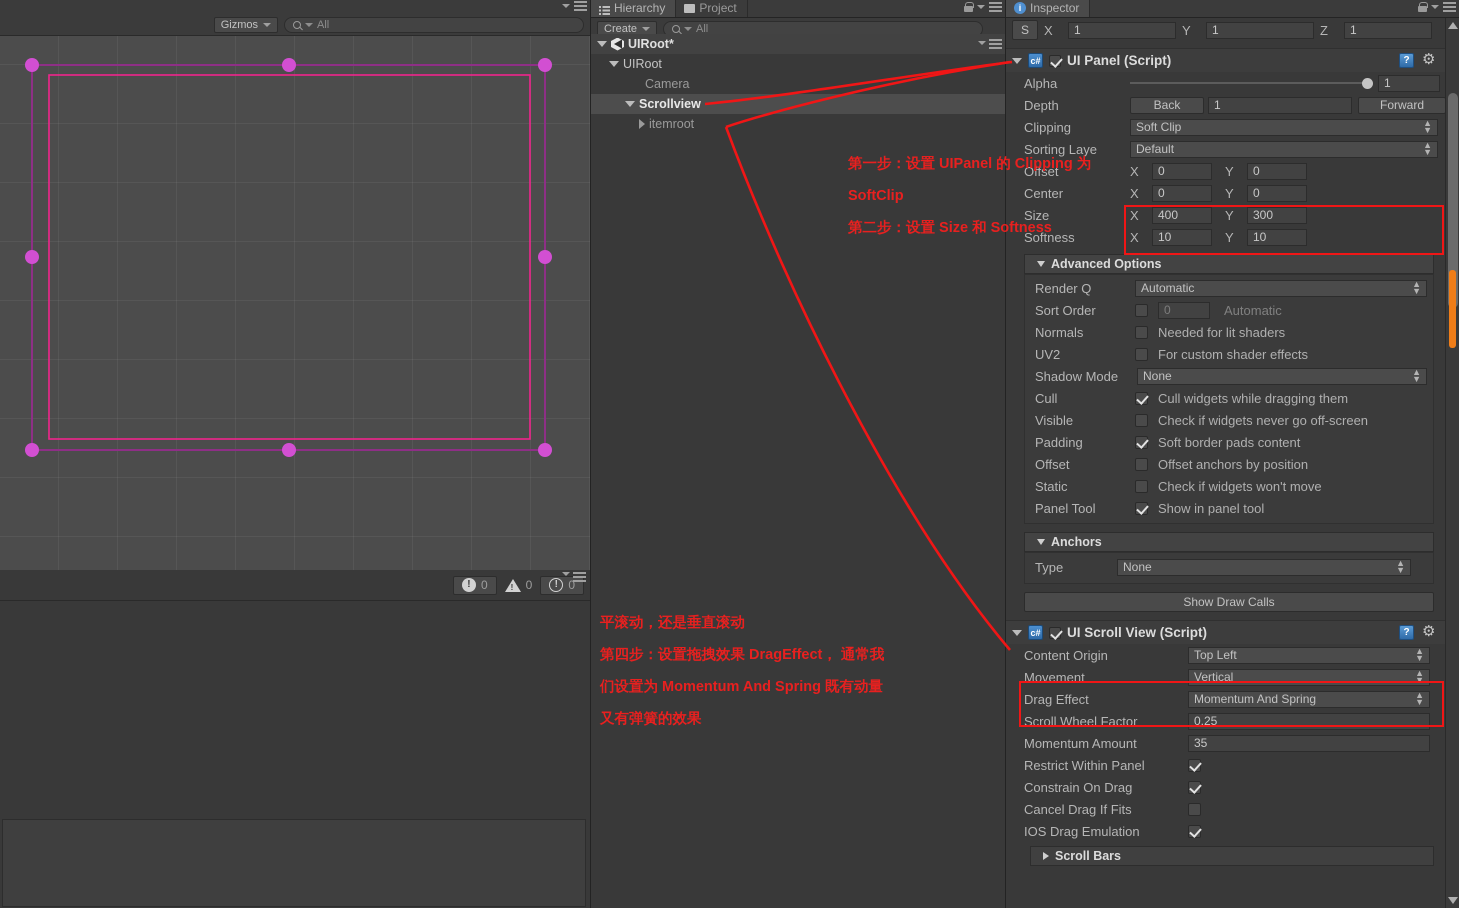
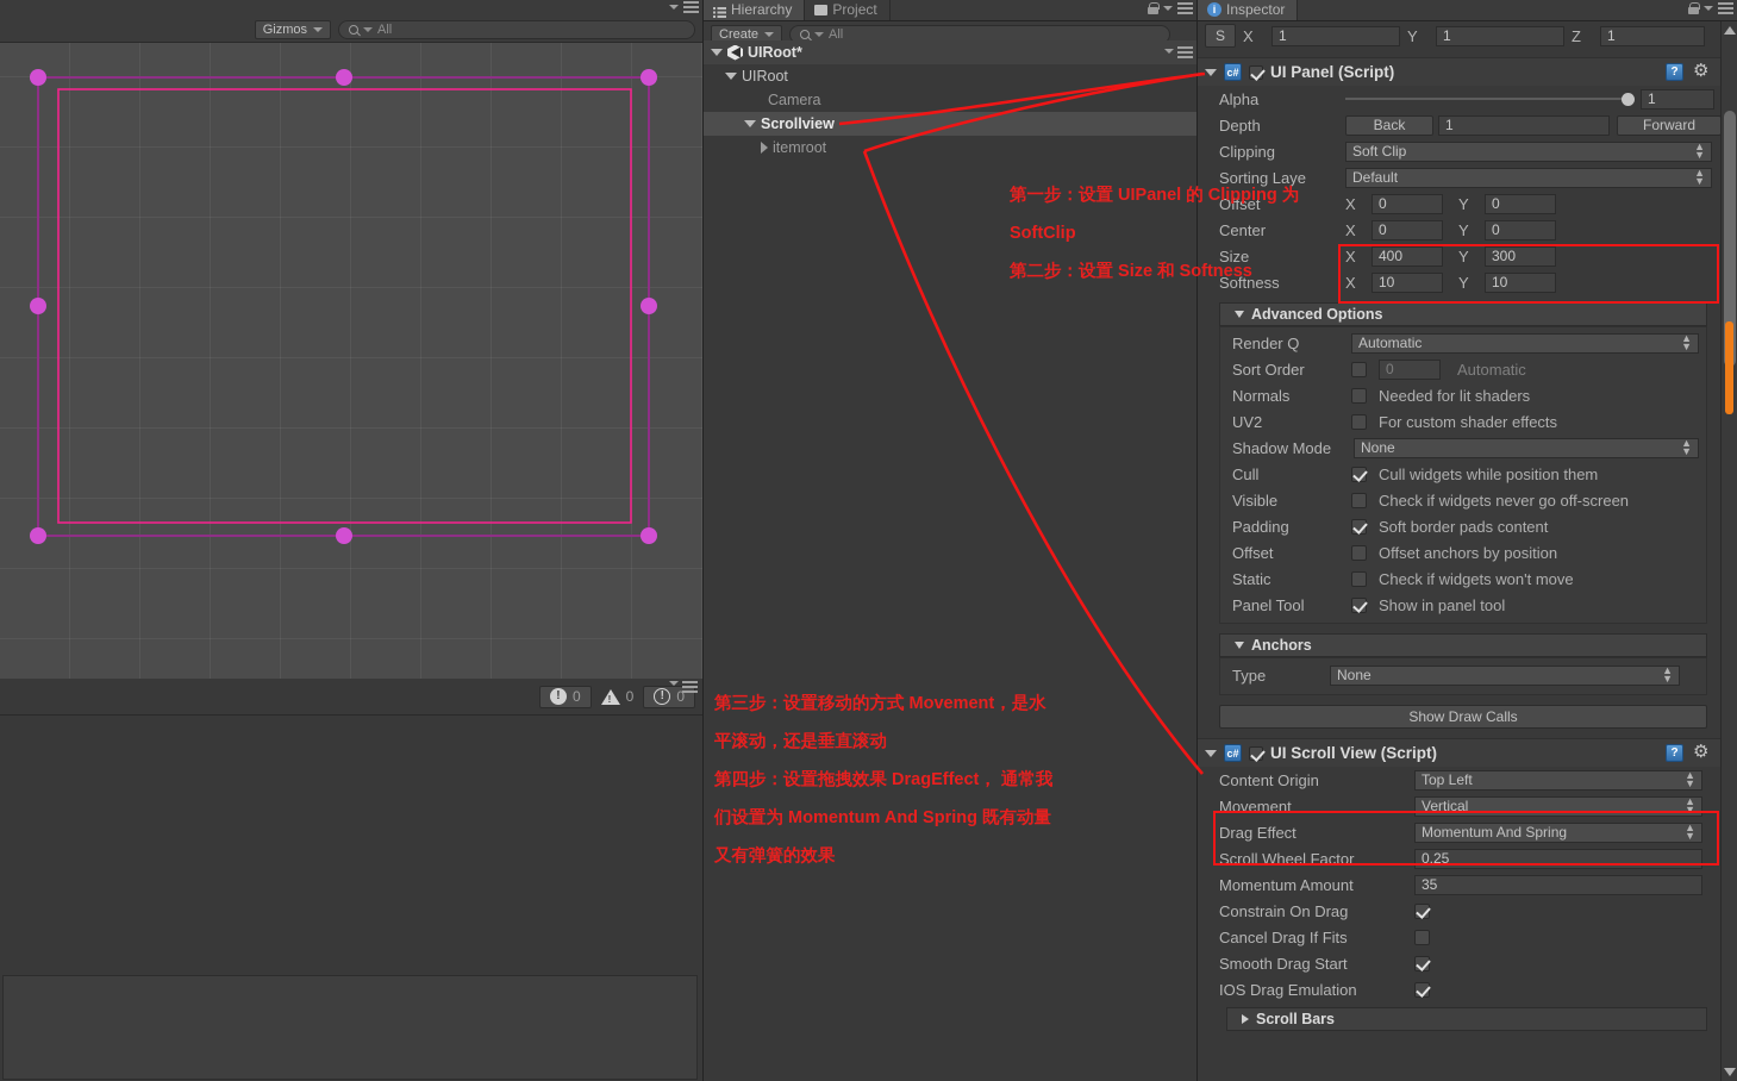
  Gizmos
  All
  !
  0
  !
  0
  !
  0
  Hierarchy
  Project
  Create
  All
  UIRoot*
  UIRoot
  Camera
  Scrollview
  itemroot
+ 第三步：设置移动的方式 Movement，是水
  平滚动，还是垂直滚动
  第四步：设置拖拽效果 DragEffect， 通常我
  们设置为 Momentum And Spring 既有动量
  又有弹簧的效果
  i
  Inspector
  S
  X
  1
  Y
  1
  Z
  1
  c#
  UI Panel (Script)
  ?
  Alpha
  1
  Depth
  Back
  1
  Forward
  Clipping
  Soft Clip
  ▲
  ▼
  Sorting Laye
  Default
  ▲
  ▼
  Offset
  X
  0
  Y
  0
  Center
  X
  0
  Y
  0
  Size
  X
  400
  Y
  300
  Softness
  X
  10
  Y
  10
  Advanced Options
  Render Q
  Automatic
  ▲
  ▼
  Sort Order
  0
  Automatic
  Normals
  Needed for lit shaders
  UV2
  For custom shader effects
  Shadow Mode
  None
  ▲
  ▼
  Cull
- Cull widgets while dragging them
+ Cull widgets while position them
  Visible
  Check if widgets never go off-screen
  Padding
  Soft border pads content
  Offset
  Offset anchors by position
  Static
  Check if widgets won't move
  Panel Tool
  Show in panel tool
  Anchors
  Type
  None
  ▲
  ▼
  Show Draw Calls
  c#
  UI Scroll View (Script)
  ?
  Content Origin
  Top Left
  ▲
  ▼
  Movement
  Vertical
  ▲
  ▼
  Drag Effect
  Momentum And Spring
  ▲
  ▼
  Scroll Wheel Factor
  0.25
  Momentum Amount
  35
- Restrict Within Panel
  Constrain On Drag
  Cancel Drag If Fits
+ Smooth Drag Start
  IOS Drag Emulation
  Scroll Bars
  第一步：设置 UIPanel 的 Clipping 为
  SoftClip
  第二步：设置 Size 和 Softness
